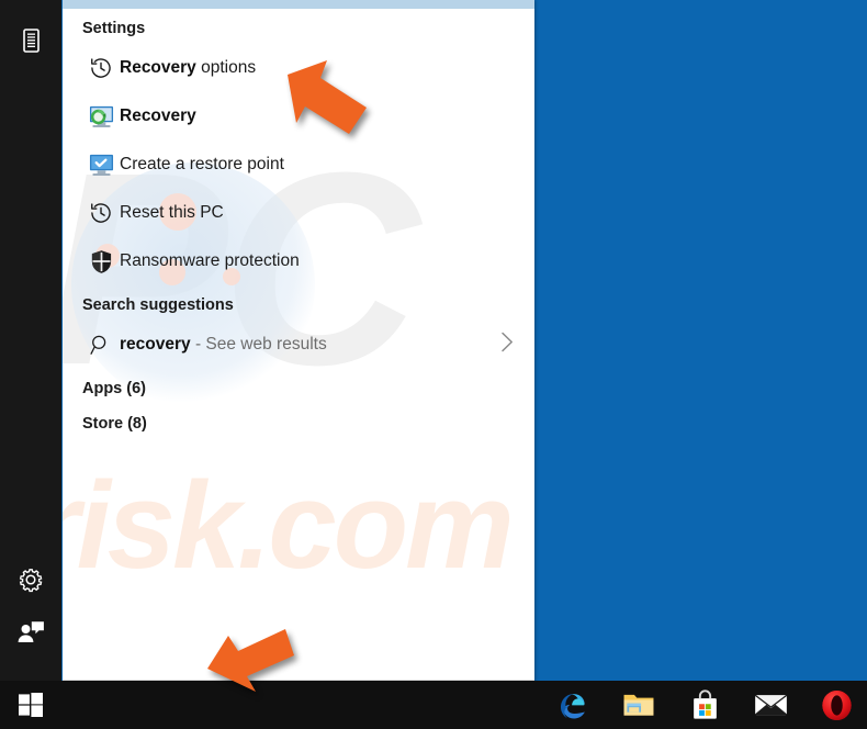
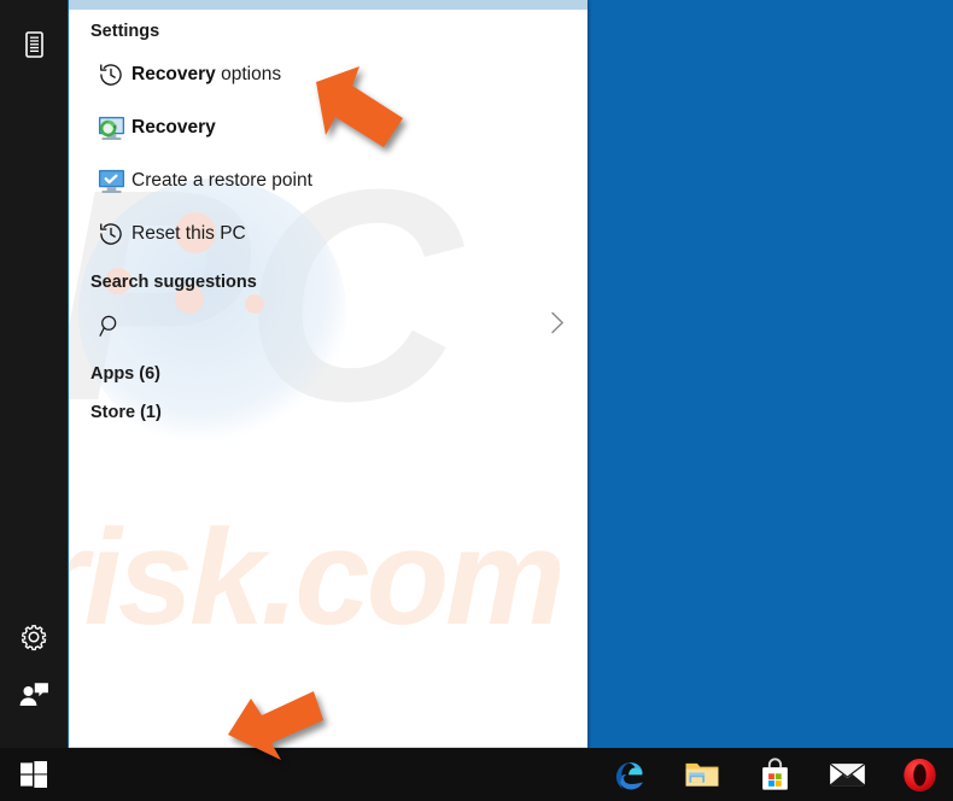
  isk.com
  Settings
  Recovery options
  Recovery
  Create a restore point
  Reset this PC
- Ransomware protection
  Search suggestions
- recovery - See web results
  Apps (6)
- Store (8)
+ Store (1)
